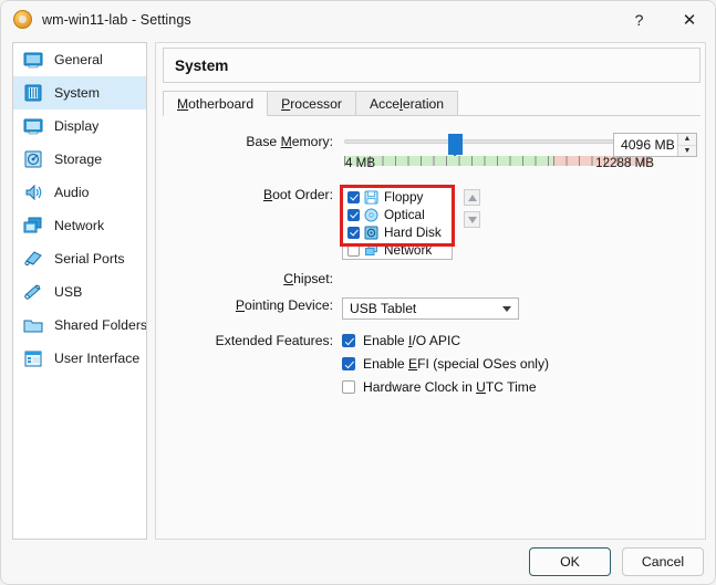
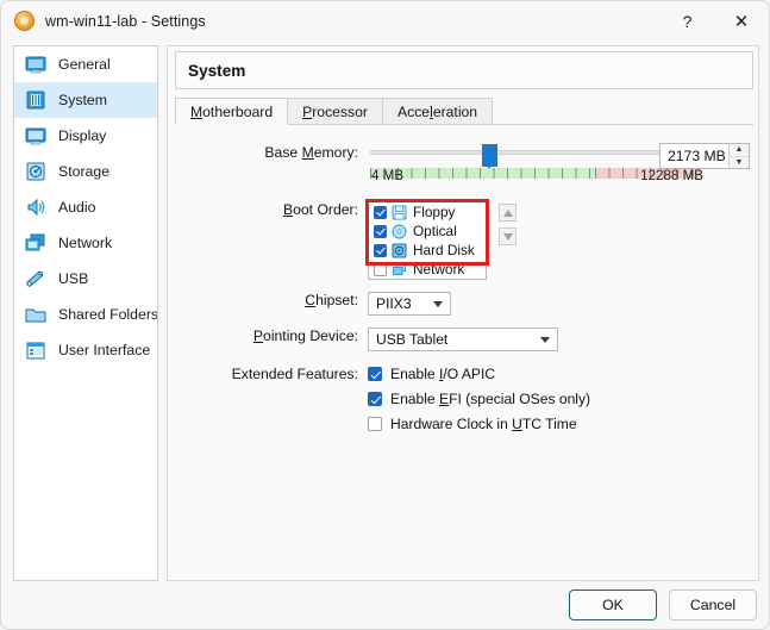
  wm-win11-lab - Settings
  ?
  ✕
  General
  System
  Display
  Storage
  Audio
  Network
- Serial Ports
  USB
  Shared Folders
  User Interface
  System
  Motherboard
  Processor
  Acceleration
  Base Memory:
  4 MB
  12288 MB
- 4096 MB
+ 2173 MB
  Boot Order:
  Floppy
  Optical
  Hard Disk
  Network
  Chipset:
+ PIIX3
  Pointing Device:
  USB Tablet
  Extended Features:
  Enable I/O APIC
  Enable EFI (special OSes only)
  Hardware Clock in UTC Time
  OK
  Cancel
